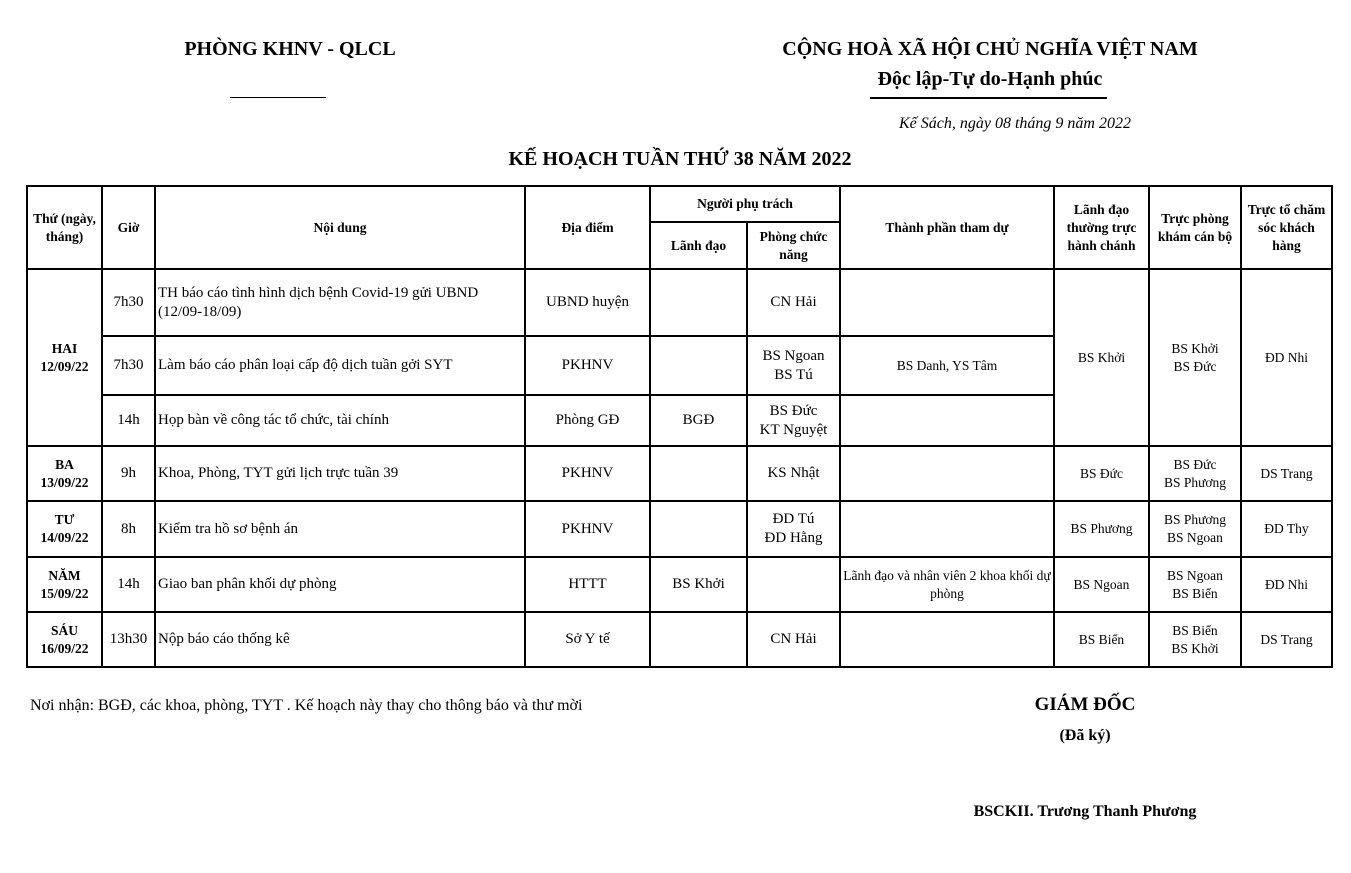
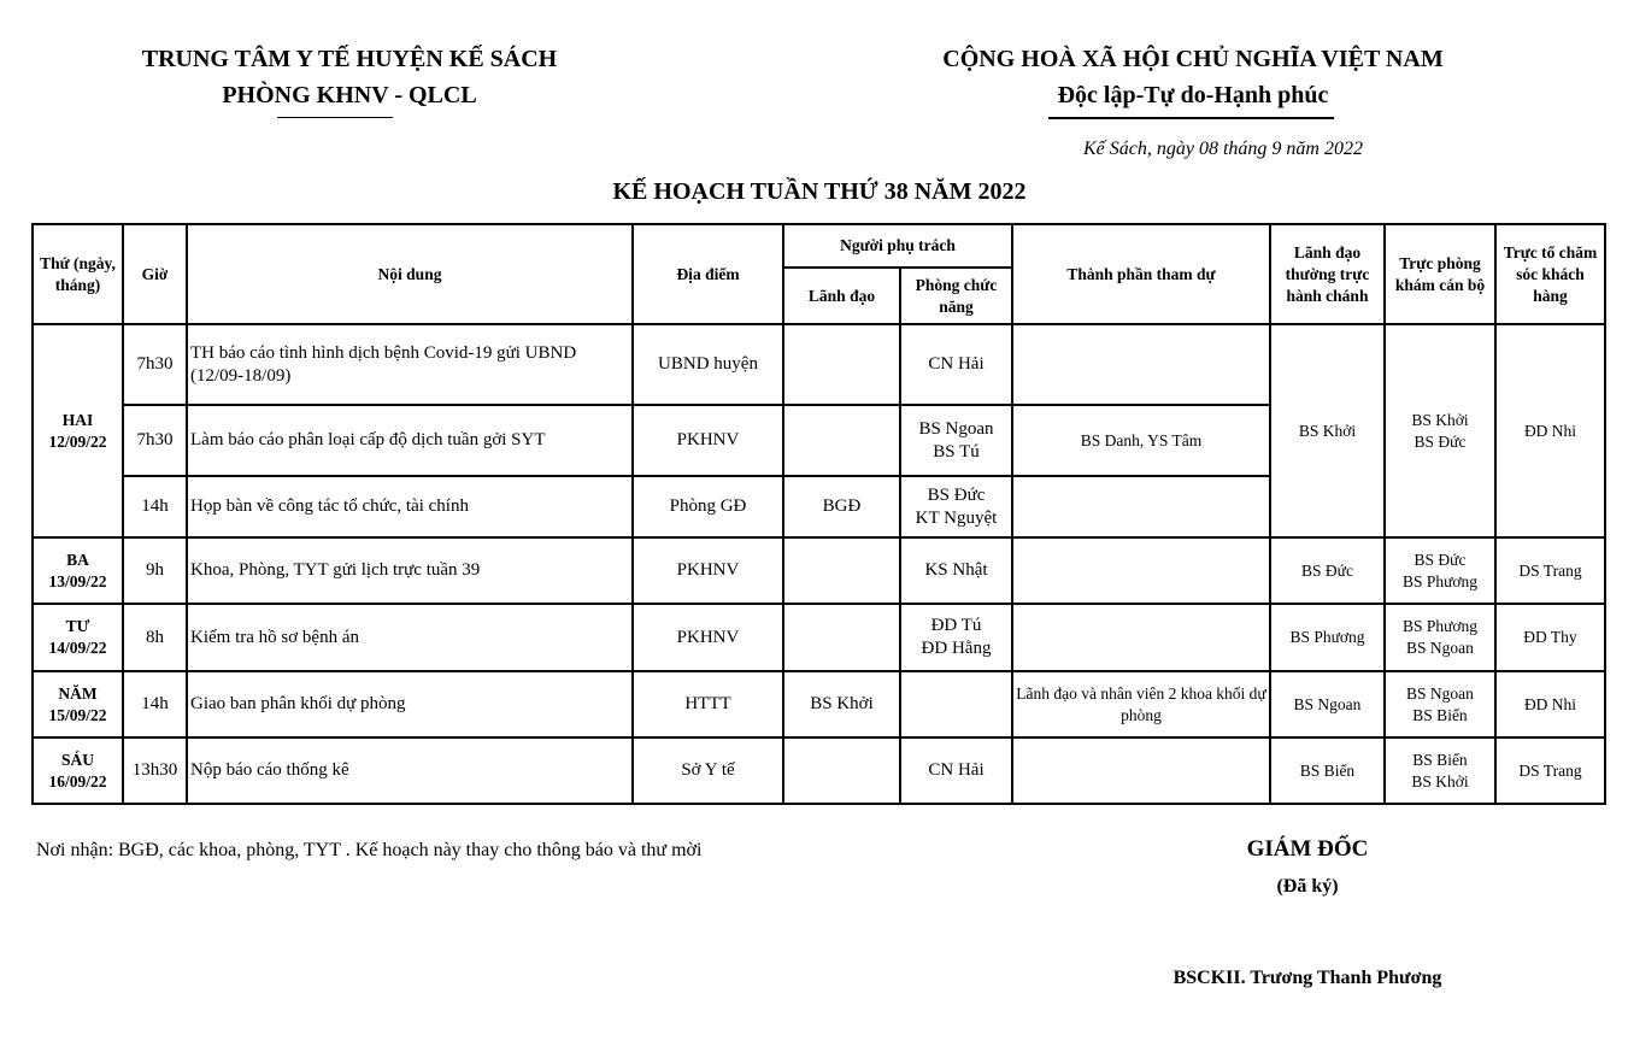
+ TRUNG TÂM Y TẾ HUYỆN KẾ SÁCH
  PHÒNG KHNV - QLCL
  CỘNG HOÀ XÃ HỘI CHỦ NGHĨA VIỆT NAM
  Độc lập-Tự do-Hạnh phúc
  Kế Sách, ngày 08 tháng 9 năm 2022
  KẾ HOẠCH TUẦN THỨ 38 NĂM 2022
  Thứ (ngày, tháng)	Giờ	Nội dung	Địa điểm	Người phụ trách	Thành phần tham dự	Lãnh đạo thường trực hành chánh	Trực phòng khám cán bộ	Trực tổ chăm sóc khách hàng
  Lãnh đạo	Phòng chức năng
  HAI 12/09/22	7h30	TH báo cáo tình hình dịch bệnh Covid-19 gửi UBND (12/09-18/09)	UBND huyện		CN Hải		BS Khởi	BS Khởi BS Đức	ĐD Nhi
  7h30	Làm báo cáo phân loại cấp độ dịch tuần gởi SYT	PKHNV		BS Ngoan BS Tú	BS Danh, YS Tâm
  14h	Họp bàn về công tác tổ chức, tài chính	Phòng GĐ	BGĐ	BS Đức KT Nguyệt
  BA 13/09/22	9h	Khoa, Phòng, TYT gửi lịch trực tuần 39	PKHNV		KS Nhật		BS Đức	BS Đức BS Phương	DS Trang
  TƯ 14/09/22	8h	Kiểm tra hồ sơ bệnh án	PKHNV		ĐD Tú ĐD Hằng		BS Phương	BS Phương BS Ngoan	ĐD Thy
  NĂM 15/09/22	14h	Giao ban phân khối dự phòng	HTTT	BS Khởi		Lãnh đạo và nhân viên 2 khoa khối dự phòng	BS Ngoan	BS Ngoan BS Biển	ĐD Nhi
  SÁU 16/09/22	13h30	Nộp báo cáo thống kê	Sở Y tế		CN Hải		BS Biển	BS Biển BS Khởi	DS Trang
  Nơi nhận: BGĐ, các khoa, phòng, TYT . Kế hoạch này thay cho thông báo và thư mời
  GIÁM ĐỐC
  (Đã ký)
  BSCKII. Trương Thanh Phương
